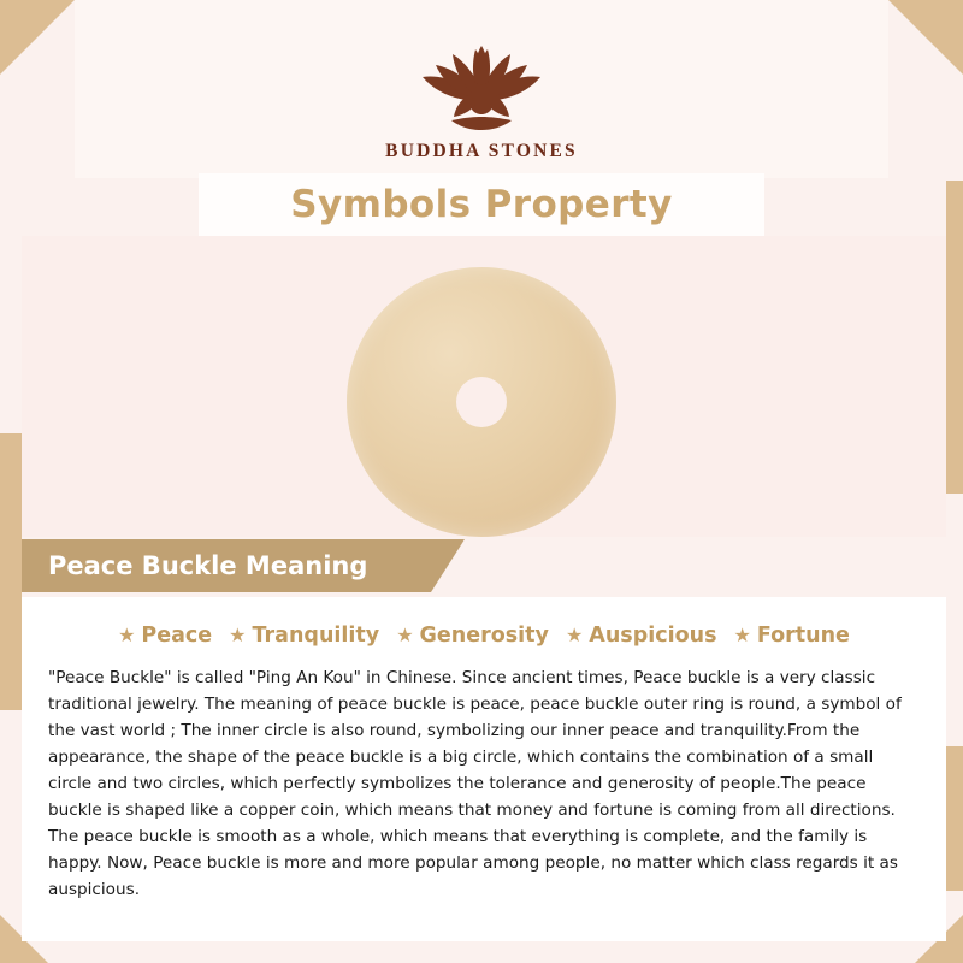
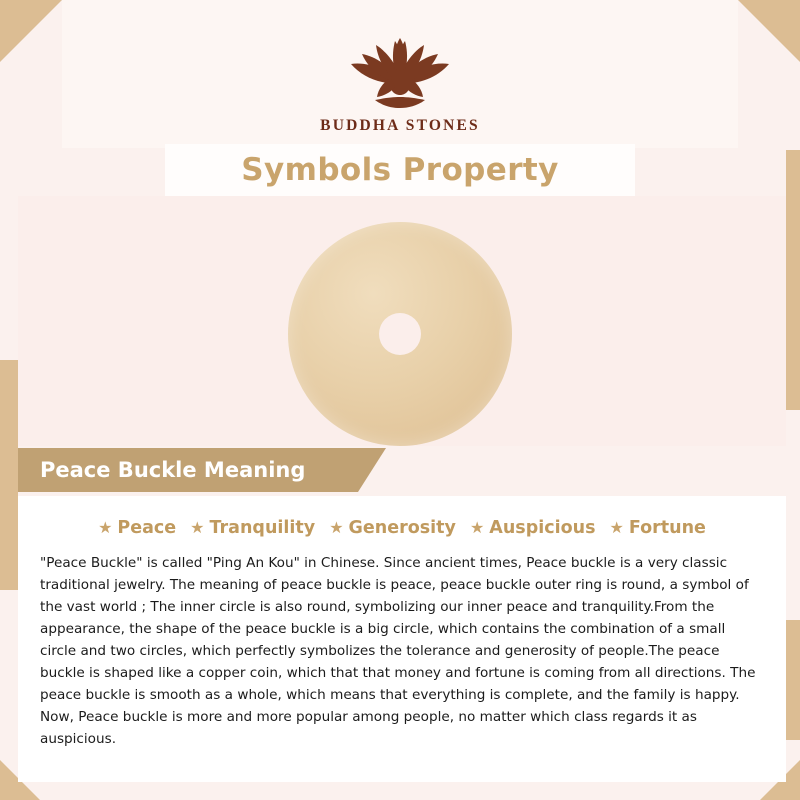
  BUDDHA STONES
  Symbols Property
  Peace Buckle Meaning
  ★
  Peace
  ★
  Tranquility
  ★
  Generosity
  ★
  Auspicious
  ★
  Fortune
- "Peace Buckle" is called "Ping An Kou" in Chinese. Since ancient times, Peace buckle is a very classic traditional jewelry. The meaning of peace buckle is peace, peace buckle outer ring is round, a symbol of the vast world ; The inner circle is also round, symbolizing our inner peace and tranquility.From the appearance, the shape of the peace buckle is a big circle, which contains the combination of a small circle and two circles, which perfectly symbolizes the tolerance and generosity of people.The peace buckle is shaped like a copper coin, which means that money and fortune is coming from all directions. The peace buckle is smooth as a whole, which means that everything is complete, and the family is happy. Now, Peace buckle is more and more popular among people, no matter which class regards it as auspicious.
+ "Peace Buckle" is called "Ping An Kou" in Chinese. Since ancient times, Peace buckle is a very classic traditional jewelry. The meaning of peace buckle is peace, peace buckle outer ring is round, a symbol of the vast world ; The inner circle is also round, symbolizing our inner peace and tranquility.From the appearance, the shape of the peace buckle is a big circle, which contains the combination of a small circle and two circles, which perfectly symbolizes the tolerance and generosity of people.The peace buckle is shaped like a copper coin, which that that money and fortune is coming from all directions. The peace buckle is smooth as a whole, which means that everything is complete, and the family is happy. Now, Peace buckle is more and more popular among people, no matter which class regards it as auspicious.
